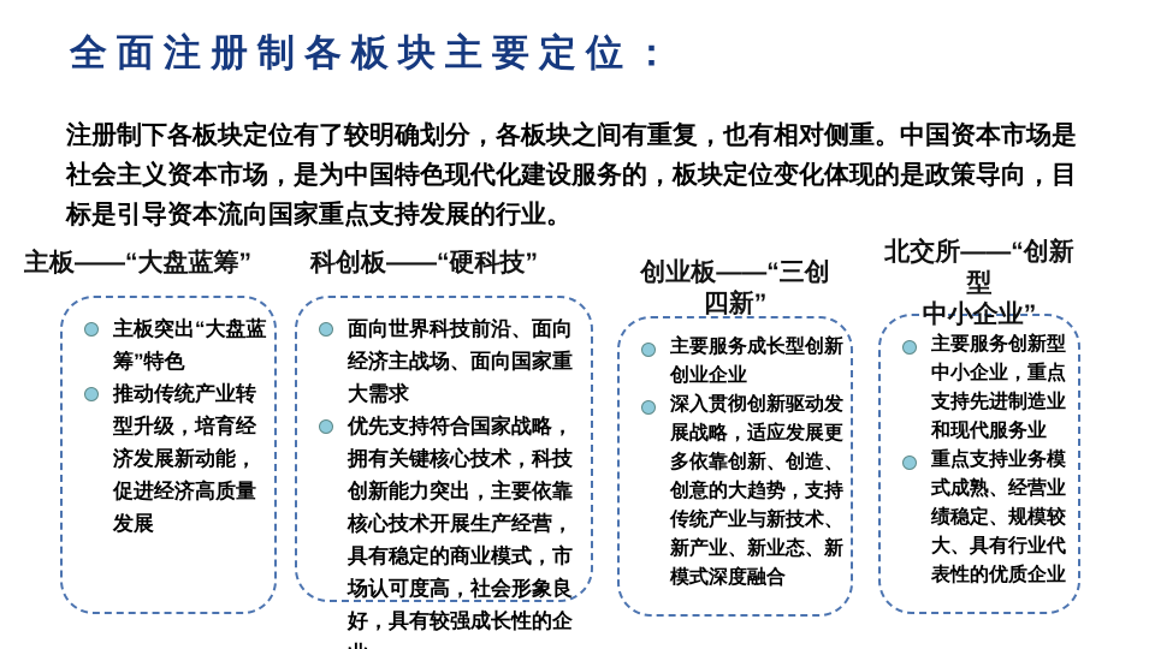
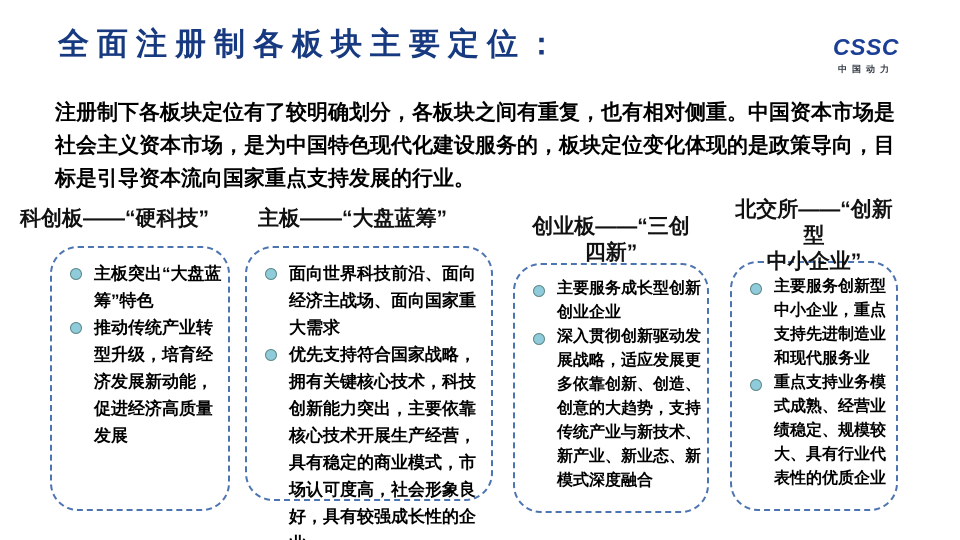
  全面注册制各板块主要定位：
+ CSSC
+ 中国动力
  注册制下各板块定位有了较明确划分，各板块之间有重复，也有相对侧重。中国资本市场是社会主义资本市场，是为中国特色现代化建设服务的，板块定位变化体现的是政策导向，目标是引导资本流向国家重点支持发展的行业。
- 主板——“大盘蓝筹”
+ 科创板——“硬科技”
  主板突出“大盘蓝筹”特色
  推动传统产业转型升级，培育经济发展新动能，促进经济高质量发展
- 科创板——“硬科技”
+ 主板——“大盘蓝筹”
  面向世界科技前沿、面向经济主战场、面向国家重大需求
  优先支持符合国家战略，拥有关键核心技术，科技创新能力突出，主要依靠核心技术开展生产经营，具有稳定的商业模式，市场认可度高，社会形象良好，具有较强成长性的企
  创业板——“三创
  四新”
  主要服务成长型创新创业企业
  深入贯彻创新驱动发展战略，适应发展更多依靠创新、创造、创意的大趋势，支持传统产业与新技术、新产业、新业态、新模式深度融合
  北交所——“创新
  型
  中小企业”
  主要服务创新型中小企业，重点支持先进制造业和现代服务业
  重点支持业务模式成熟、经营业绩稳定、规模较大、具有行业代表性的优质企业
